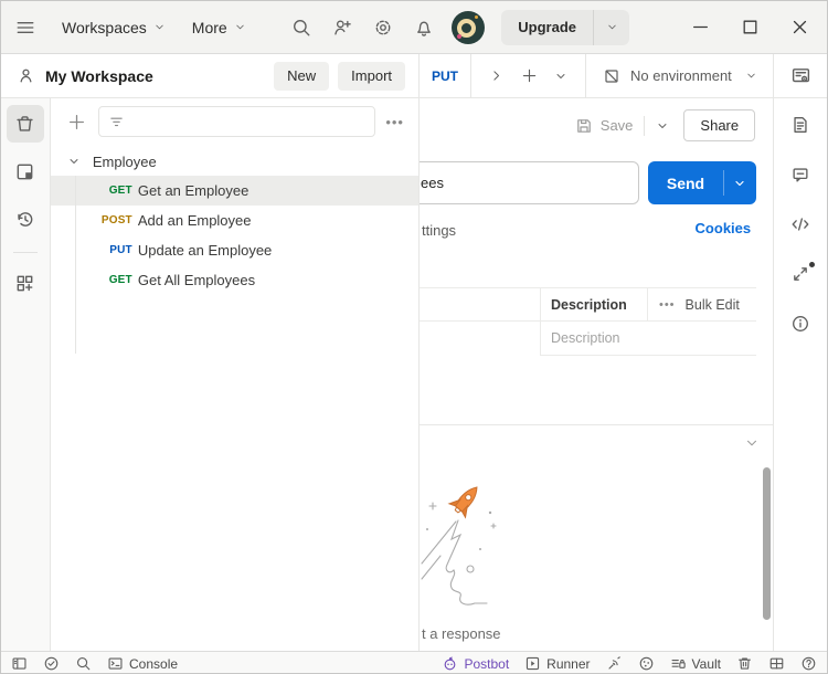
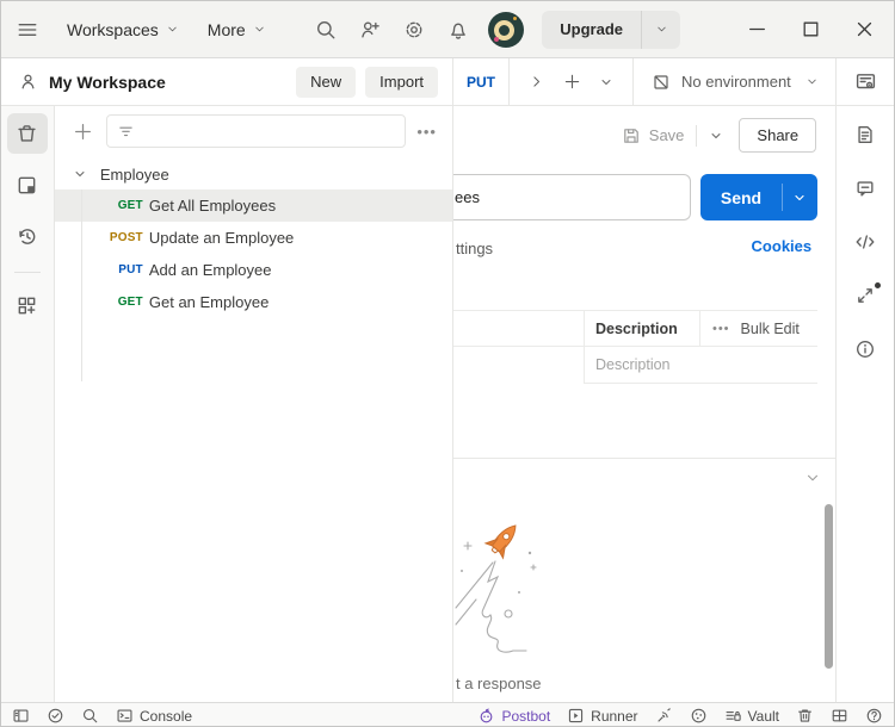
  Workspaces
  More
  Upgrade
  My Workspace
  New
  Import
  PUT
  No environment
  •••
  Employee
  GET
- Get an Employee
+ Get All Employees
  POST
- Add an Employee
+ Update an Employee
  PUT
- Update an Employee
+ Add an Employee
  GET
- Get All Employees
+ Get an Employee
  Save
  Share
  ees
  Send
  ttings
  Cookies
  Description
  •••
  Bulk Edit
  Description
  t a response
  Console
  Postbot
  Runner
  Vault
